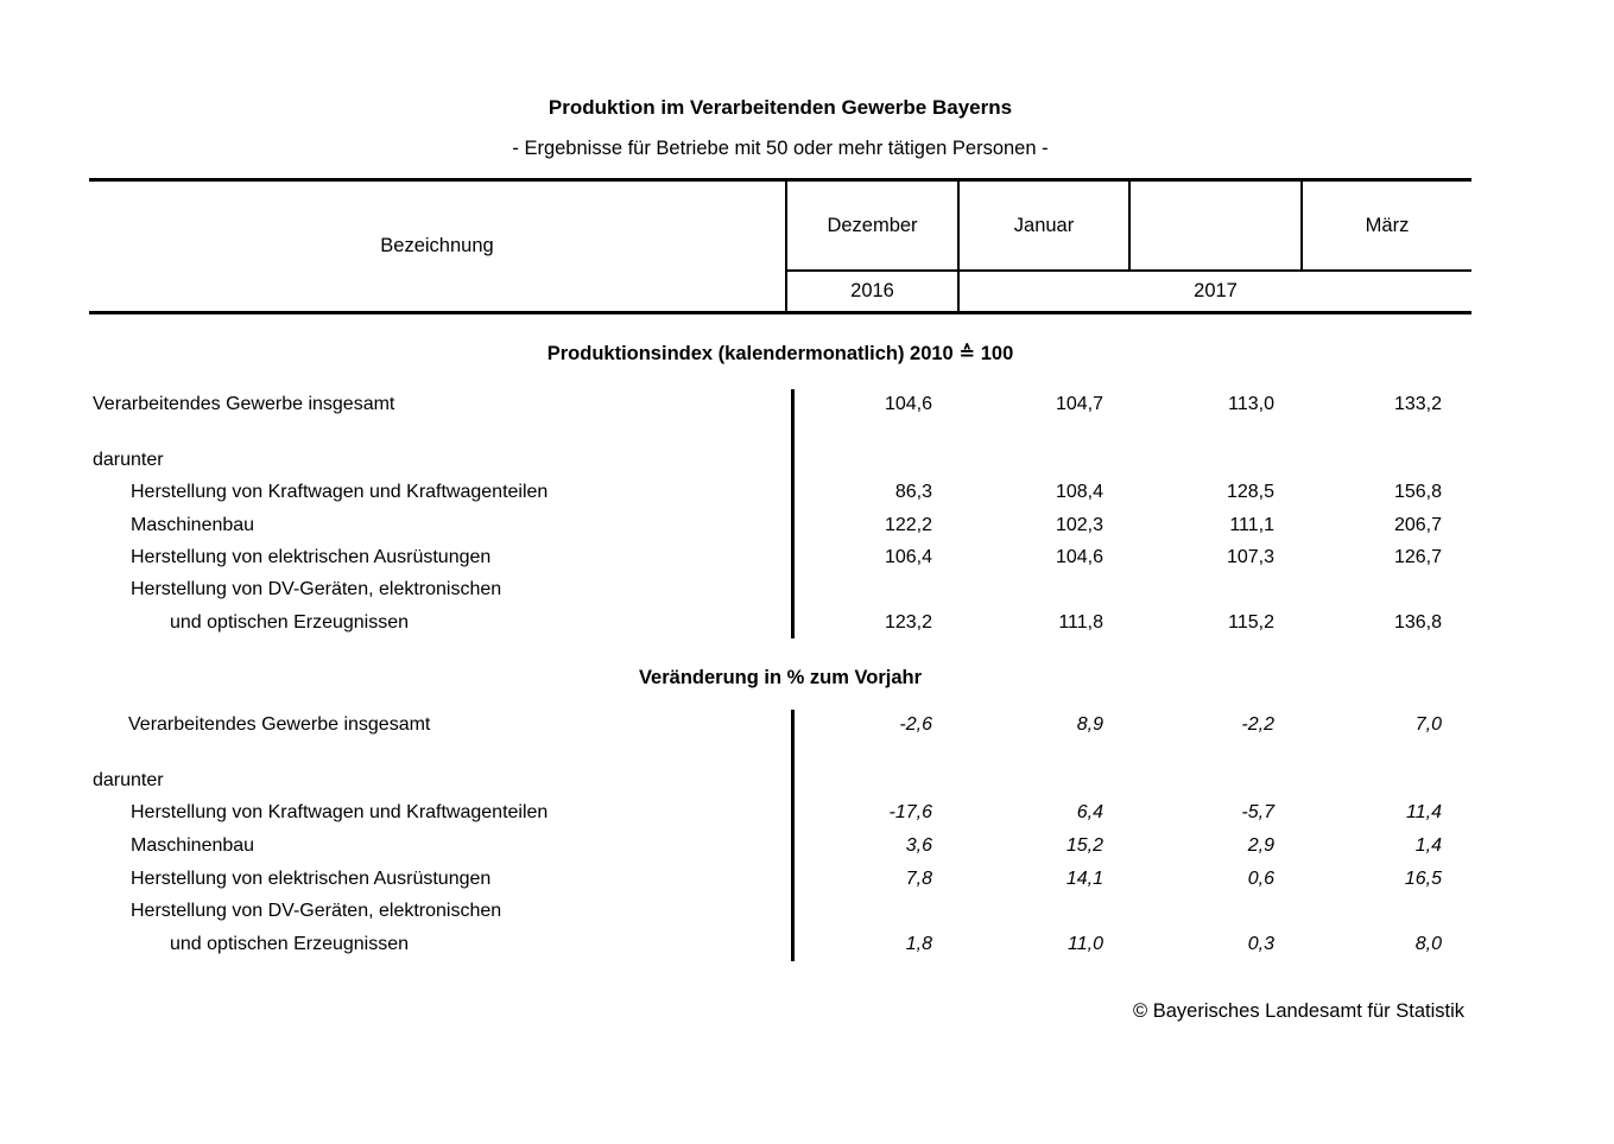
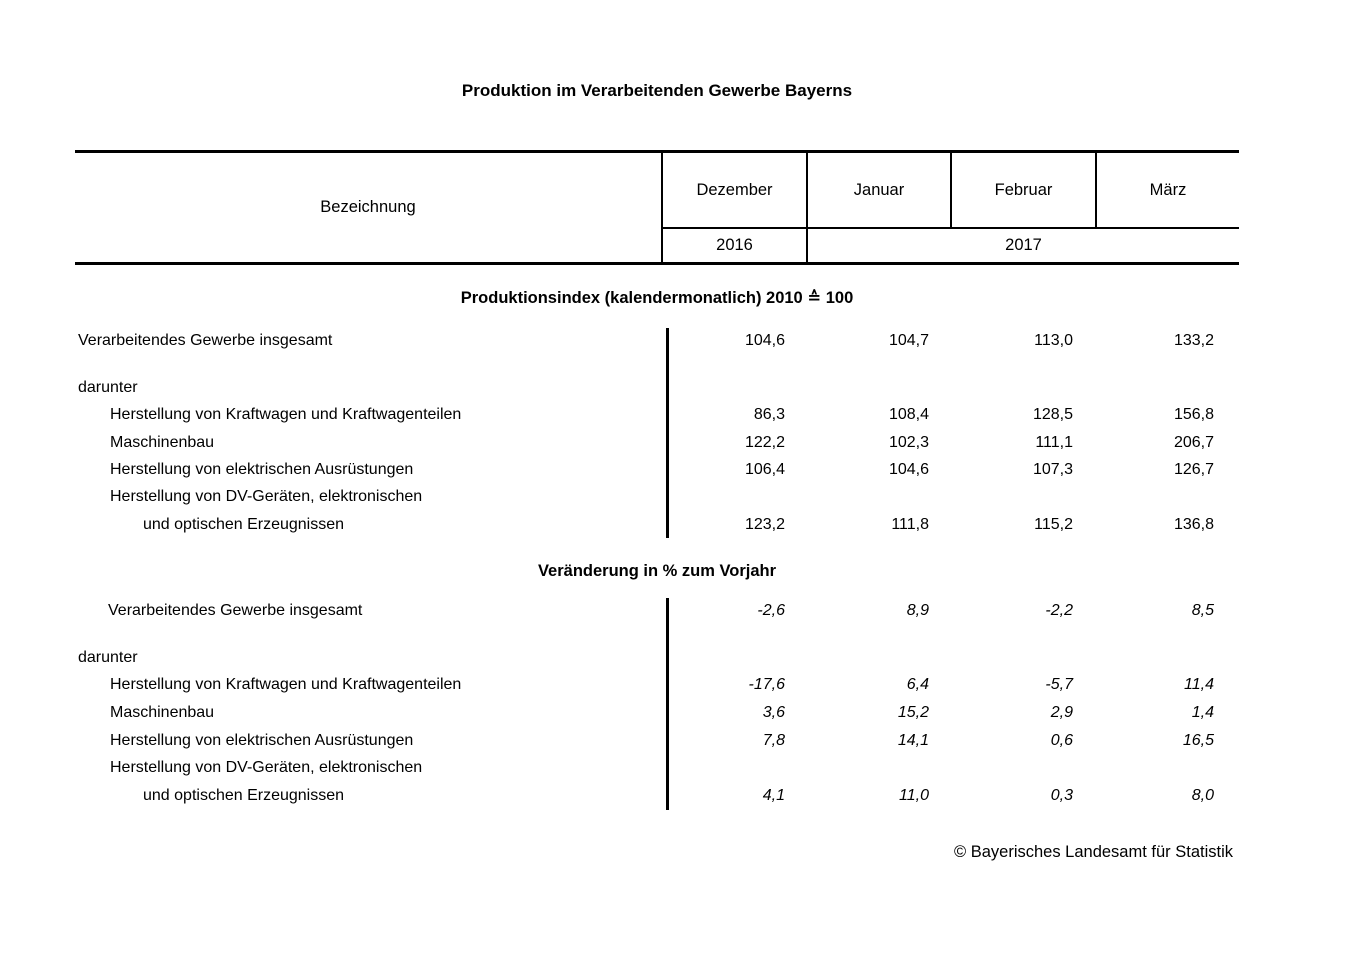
  Produktion im Verarbeitenden Gewerbe Bayerns
- - Ergebnisse für Betriebe mit 50 oder mehr tätigen Personen -
  Bezeichnung
  Dezember
  Januar
+ Februar
  März
  2016
  2017
  Produktionsindex (kalendermonatlich) 2010 ≙ 100
  Verarbeitendes Gewerbe insgesamt
  104,6
  104,7
  113,0
  133,2
  darunter
  Herstellung von Kraftwagen und Kraftwagenteilen
  86,3
  108,4
  128,5
  156,8
  Maschinenbau
  122,2
  102,3
  111,1
  206,7
  Herstellung von elektrischen Ausrüstungen
  106,4
  104,6
  107,3
  126,7
  Herstellung von DV-Geräten, elektronischen
  und optischen Erzeugnissen
  123,2
  111,8
  115,2
  136,8
  Veränderung in % zum Vorjahr
  Verarbeitendes Gewerbe insgesamt
  -2,6
  8,9
  -2,2
- 7,0
+ 8,5
  darunter
  Herstellung von Kraftwagen und Kraftwagenteilen
  -17,6
  6,4
  -5,7
  11,4
  Maschinenbau
  3,6
  15,2
  2,9
  1,4
  Herstellung von elektrischen Ausrüstungen
  7,8
  14,1
  0,6
  16,5
  Herstellung von DV-Geräten, elektronischen
  und optischen Erzeugnissen
- 1,8
+ 4,1
  11,0
  0,3
  8,0
  © Bayerisches Landesamt für Statistik
